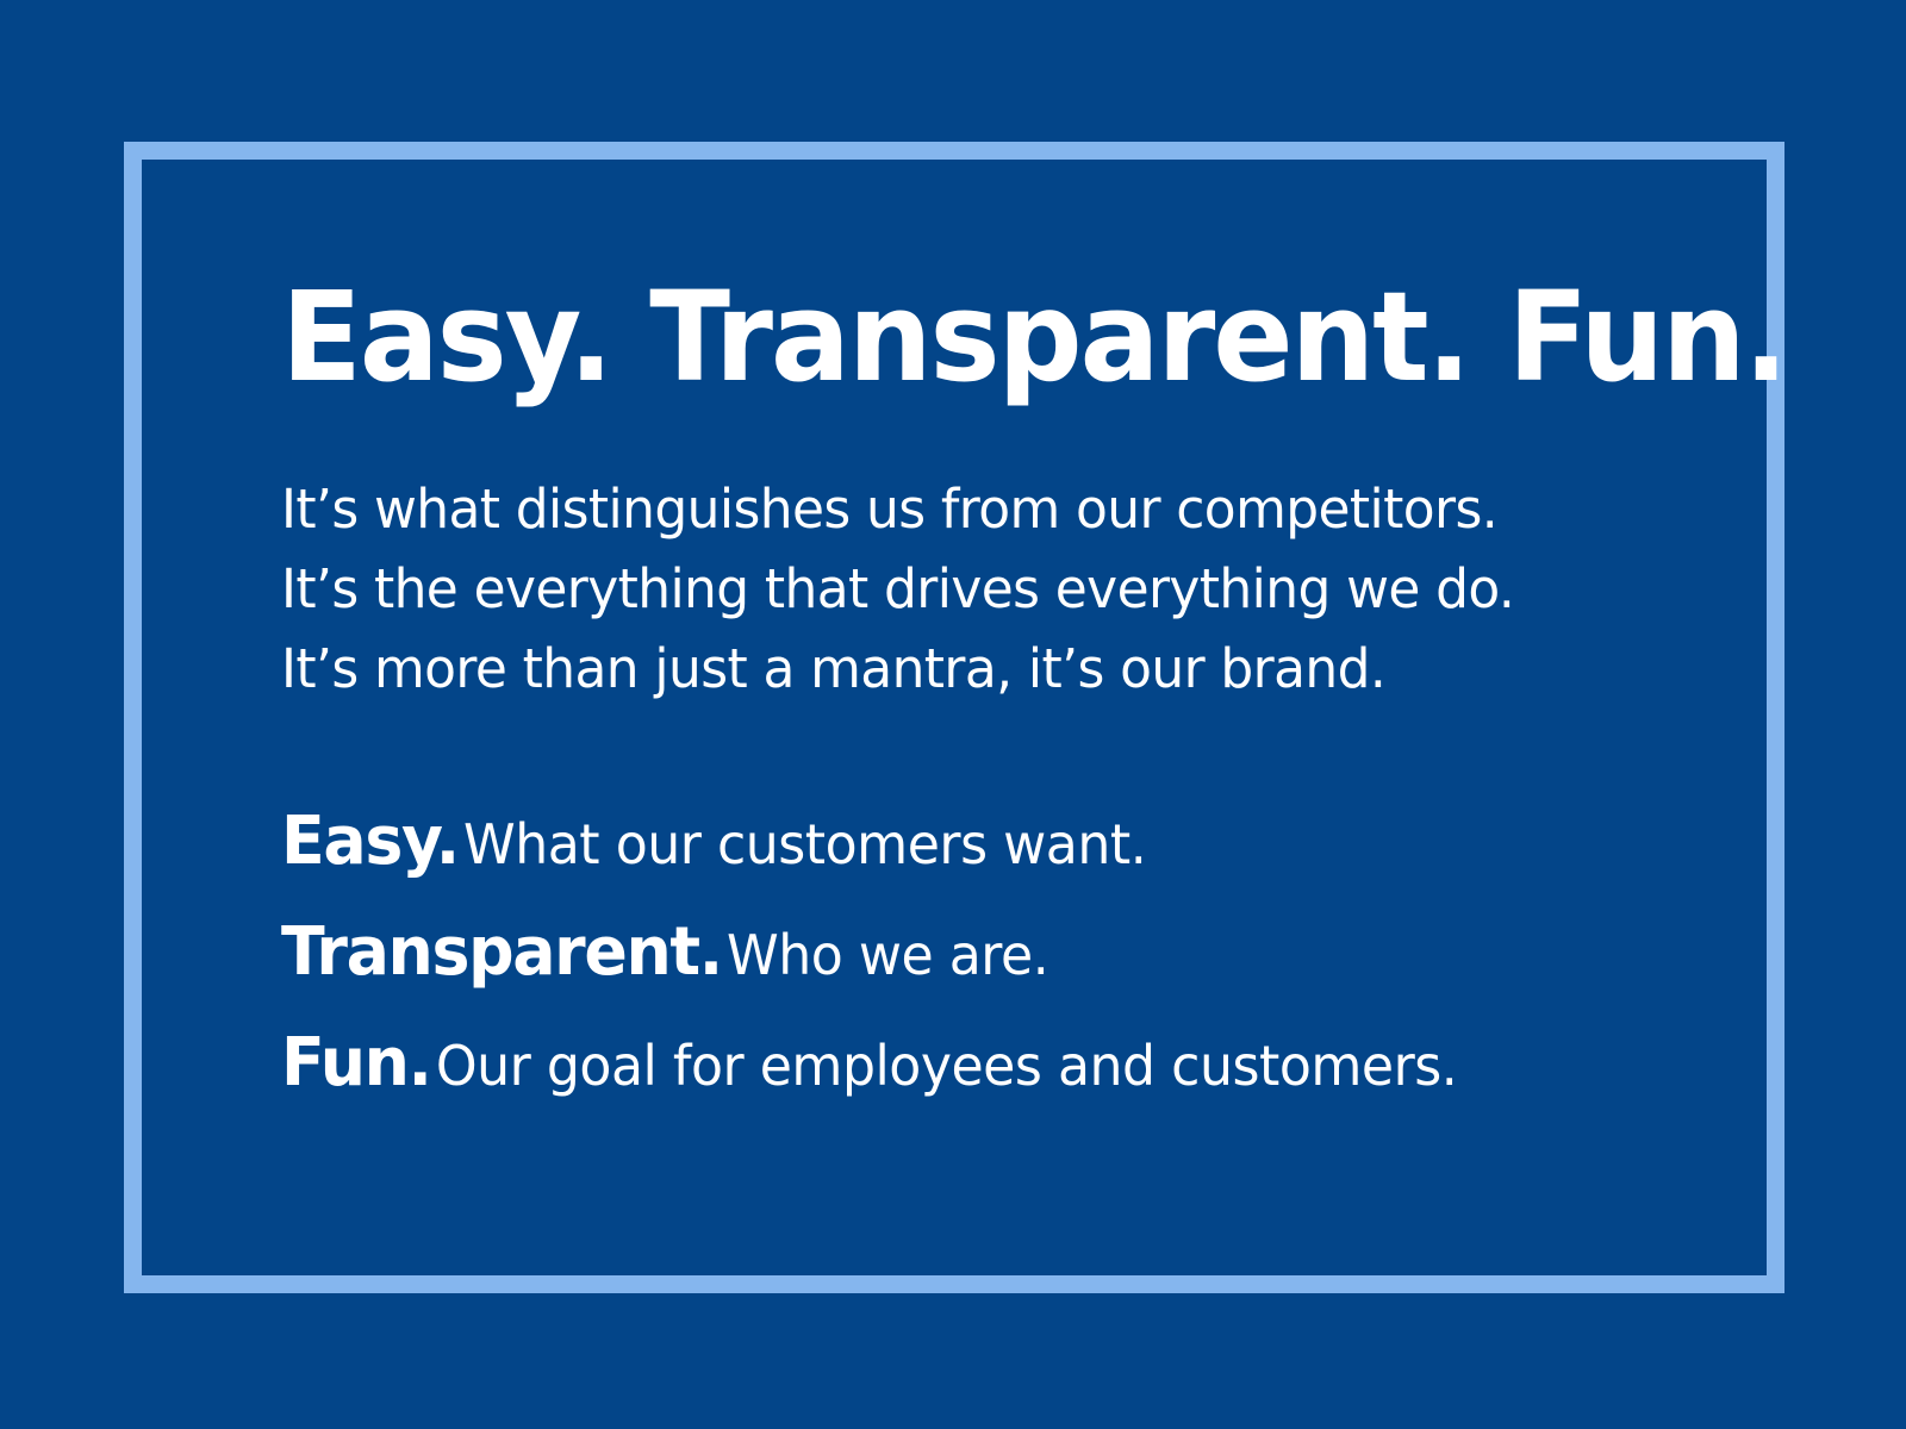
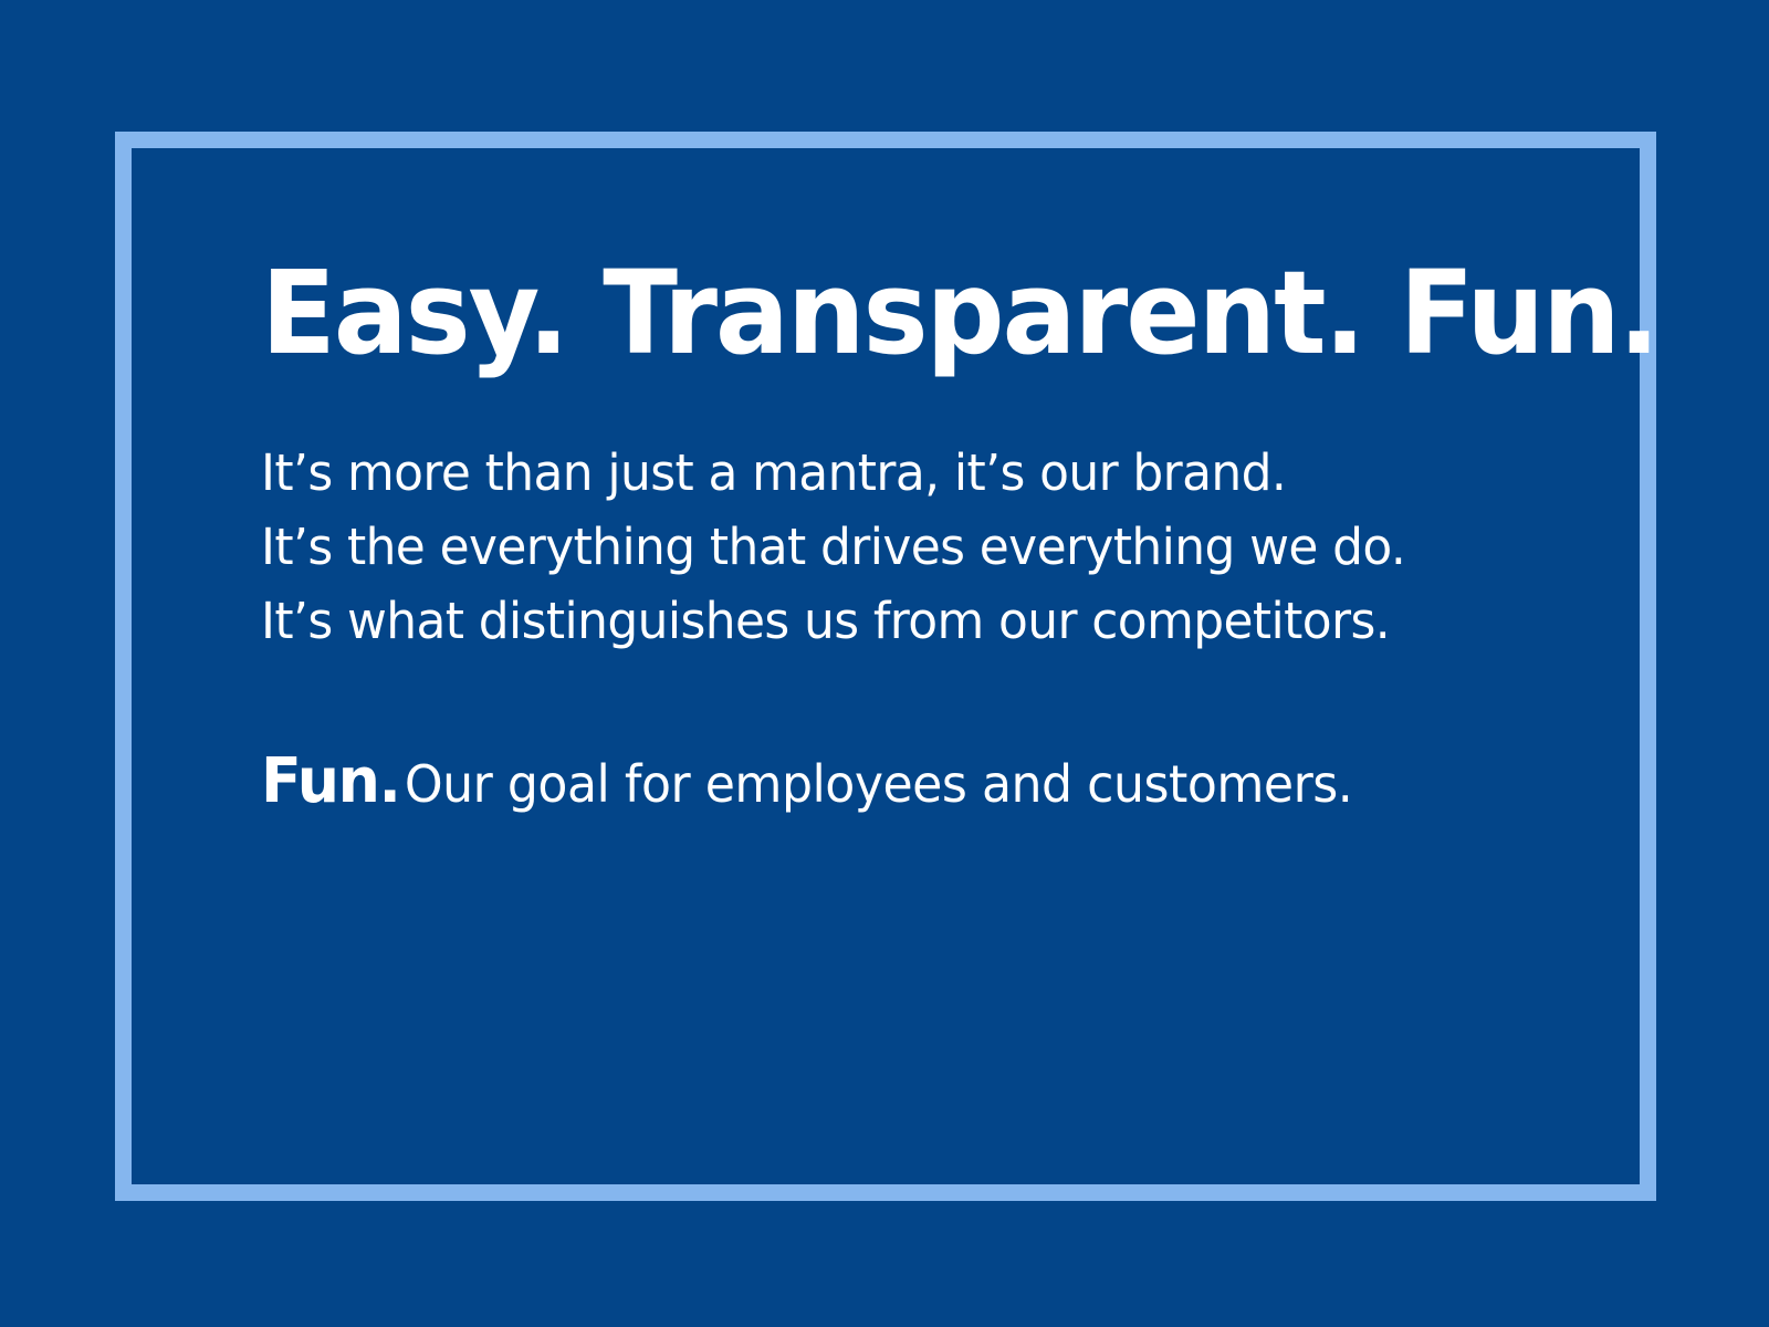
  Easy. Transparent. Fun.
- It’s what distinguishes us from our competitors.
+ It’s more than just a mantra, it’s our brand.
  It’s the everything that drives everything we do.
- It’s more than just a mantra, it’s our brand.
+ It’s what distinguishes us from our competitors.
- Easy. What our customers want.
- Transparent. Who we are.
  Fun. Our goal for employees and customers.
